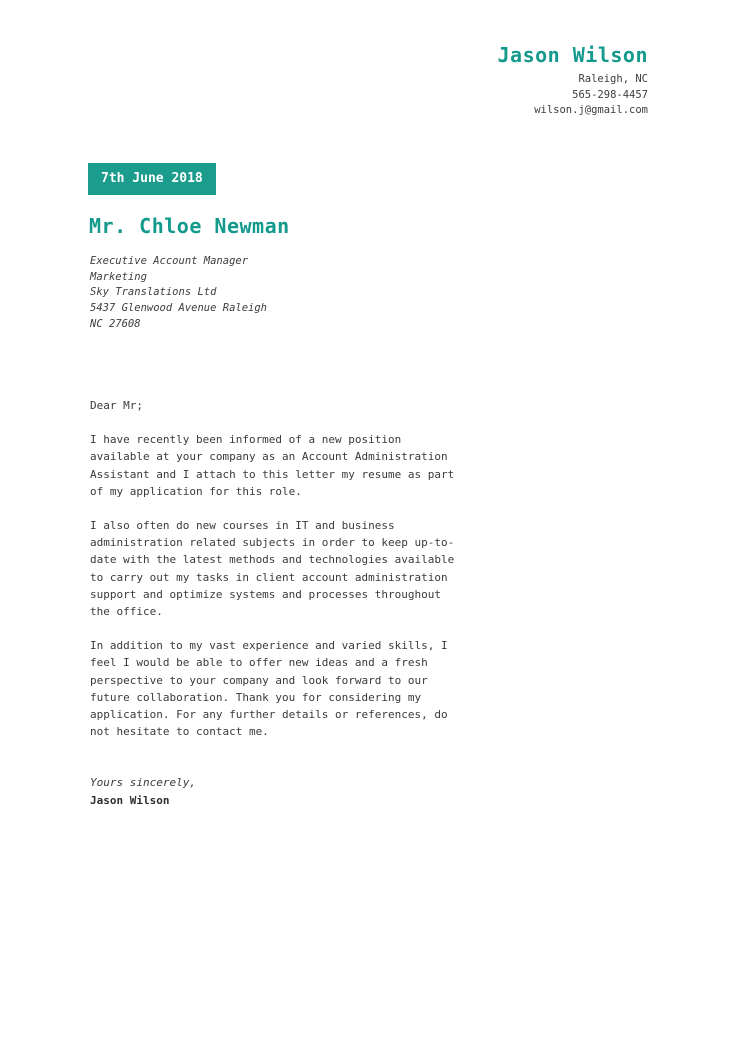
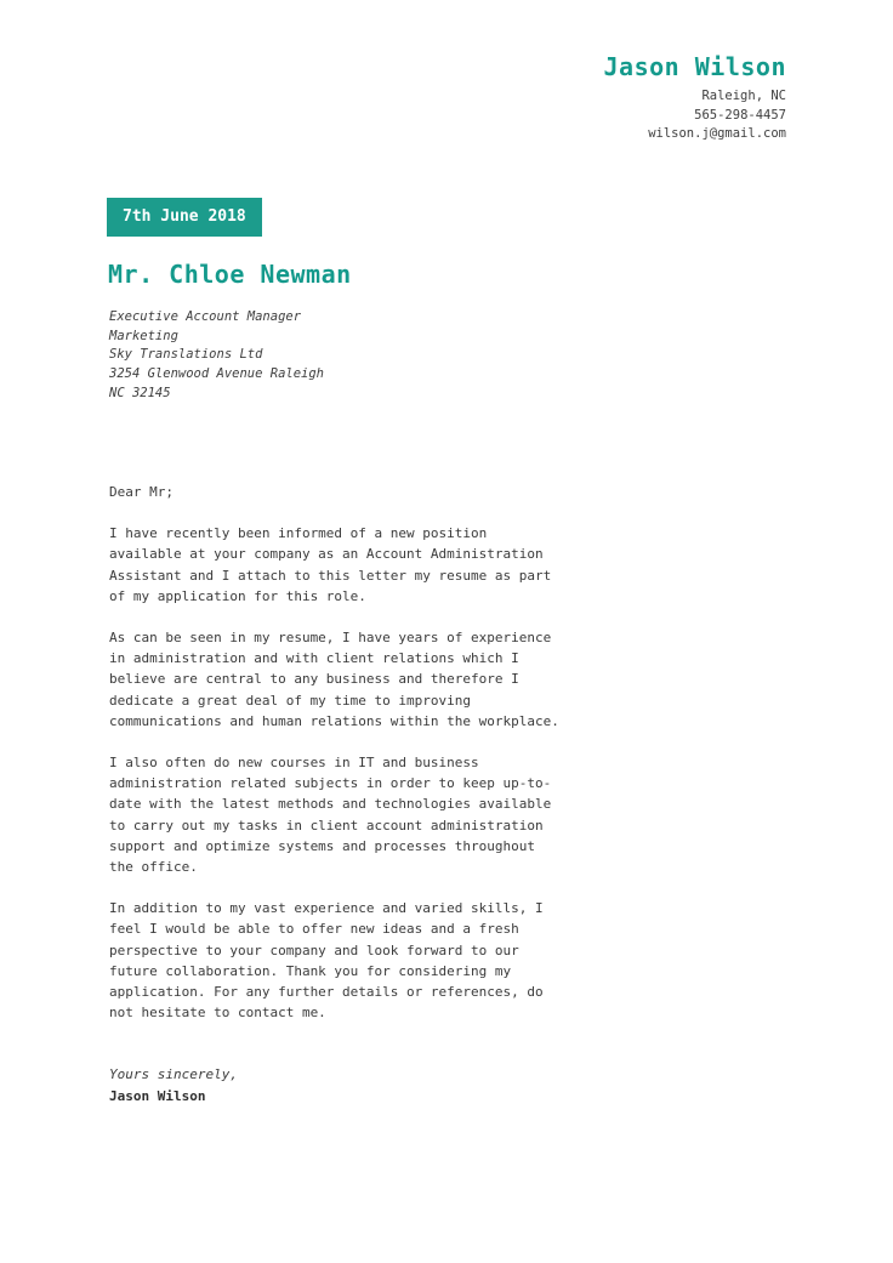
  Jason Wilson
  Raleigh, NC
  565-298-4457
  wilson.j@gmail.com
  7th June 2018
  Mr. Chloe Newman
  Executive Account Manager
  Marketing
  Sky Translations Ltd
- 5437 Glenwood Avenue Raleigh
+ 3254 Glenwood Avenue Raleigh
- NC 27608
+ NC 32145
  Dear Mr;
  I have recently been informed of a new position
  available at your company as an Account Administration
  Assistant and I attach to this letter my resume as part
  of my application for this role.
+ As can be seen in my resume, I have years of experience
+ in administration and with client relations which I
+ believe are central to any business and therefore I
+ dedicate a great deal of my time to improving
+ communications and human relations within the workplace.
  I also often do new courses in IT and business
  administration related subjects in order to keep up-to-
  date with the latest methods and technologies available
  to carry out my tasks in client account administration
  support and optimize systems and processes throughout
  the office.
  In addition to my vast experience and varied skills, I
  feel I would be able to offer new ideas and a fresh
  perspective to your company and look forward to our
  future collaboration. Thank you for considering my
  application. For any further details or references, do
  not hesitate to contact me.
  Yours sincerely,
  Jason Wilson
